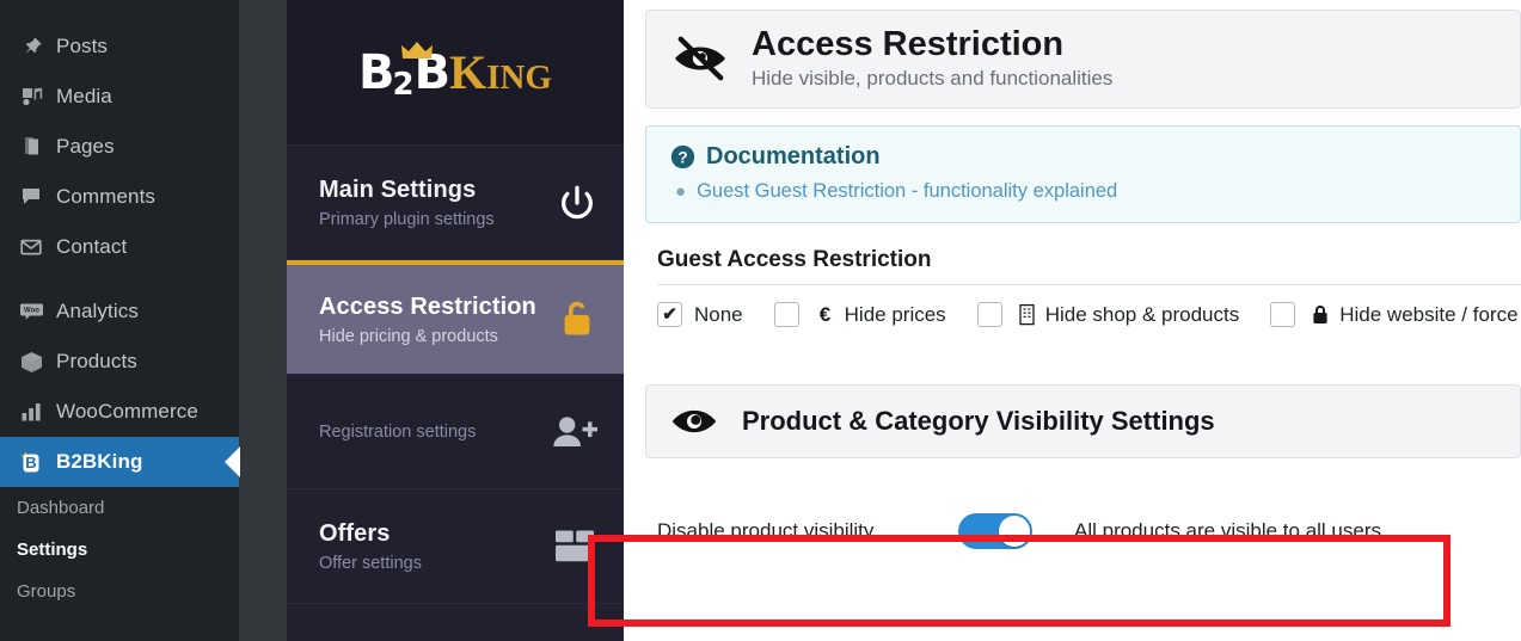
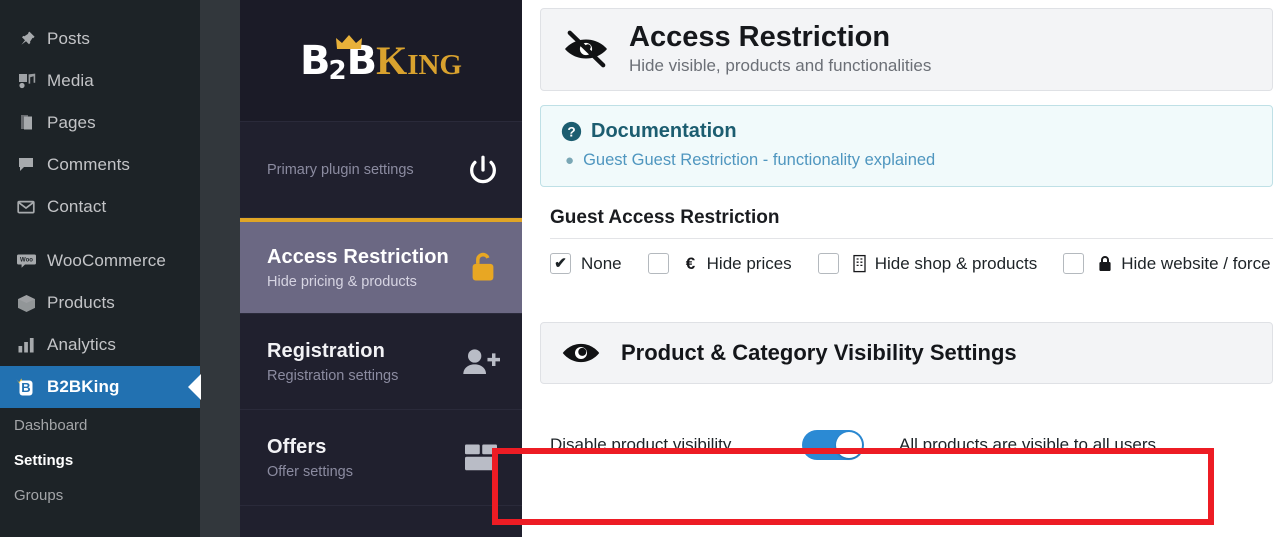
  Posts
  Media
  Pages
  Comments
  Contact
- Analytics
+ WooCommerce
  Products
- WooCommerce
+ Analytics
  B
  B2BKing
  Dashboard
  Settings
  Groups
  B2BKING
- Main Settings
  Primary plugin settings
  Access Restriction
  Hide pricing & products
+ Registration
  Registration settings
  Offers
  Offer settings
  Access Restriction
  Hide visible, products and functionalities
  ?
  Documentation
  ●
  Guest Guest Restriction - functionality explained
  Guest Access Restriction
  ✔
  None
  €
  Hide prices
  Hide shop & products
  Hide website / force
  Product & Category Visibility Settings
  Disable product visibility
  All products are visible to all users
